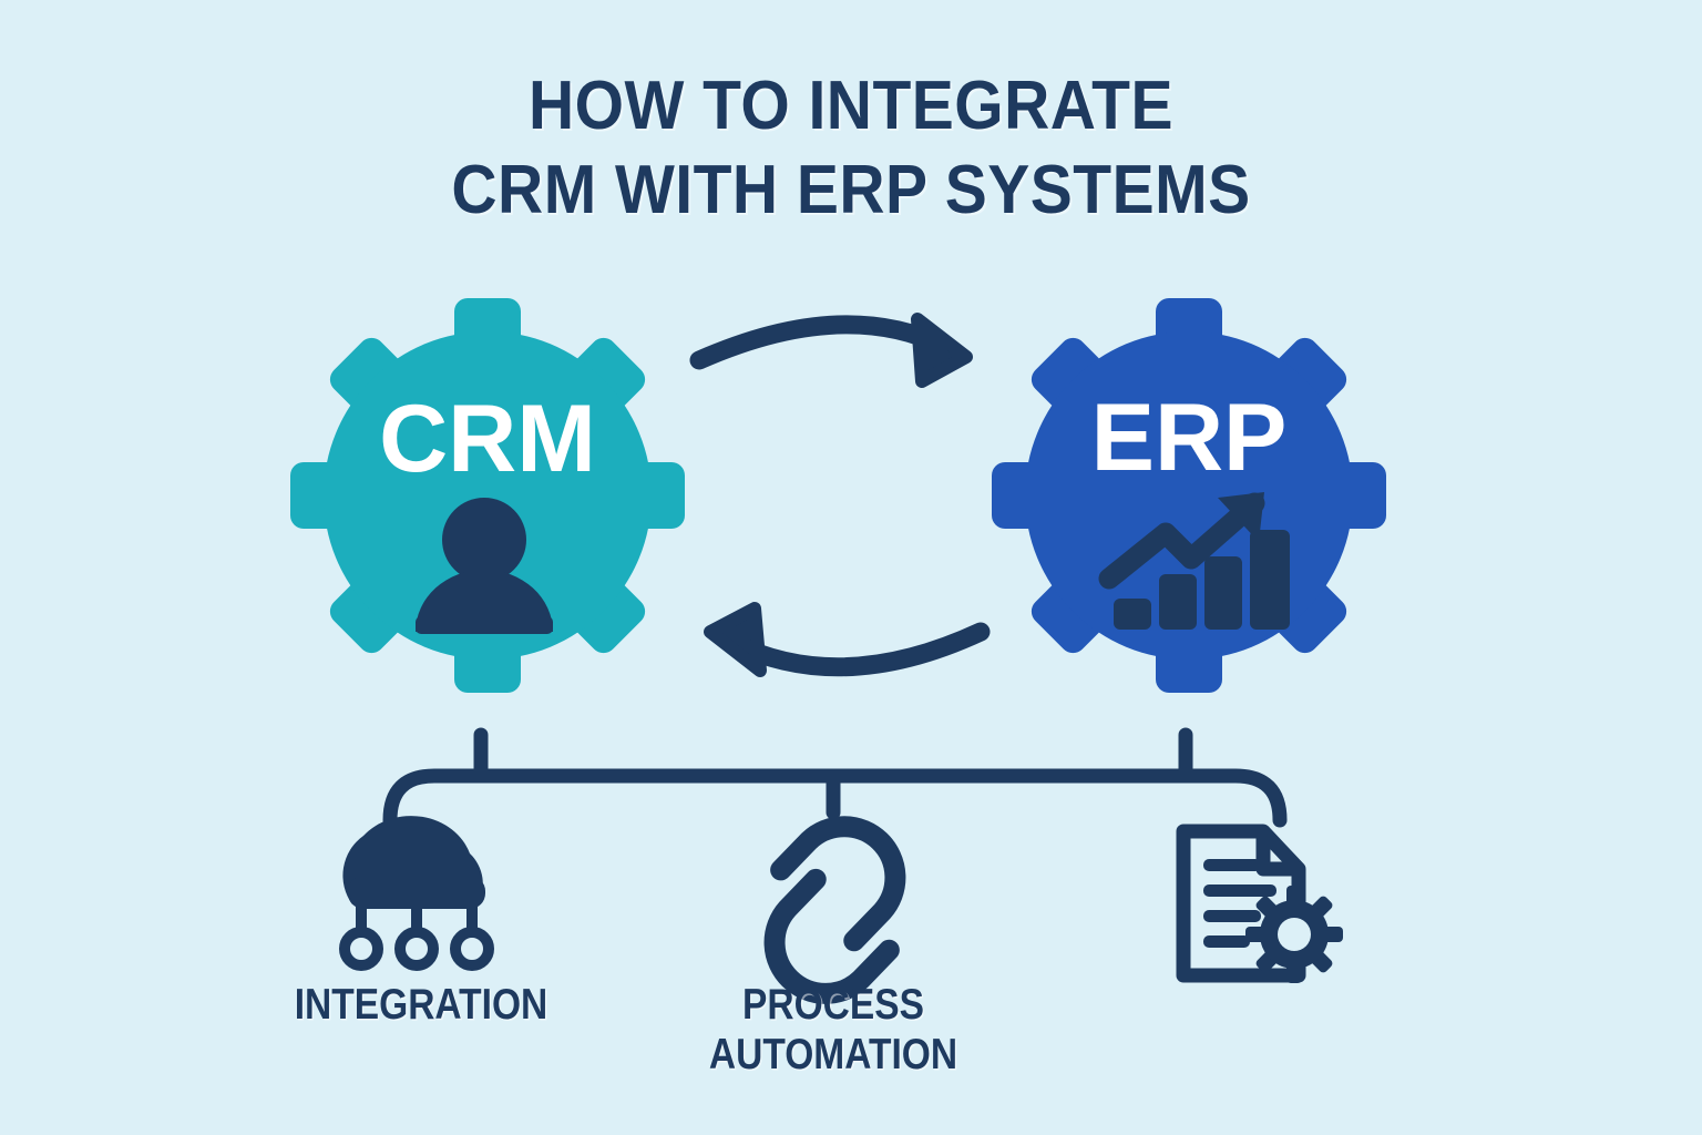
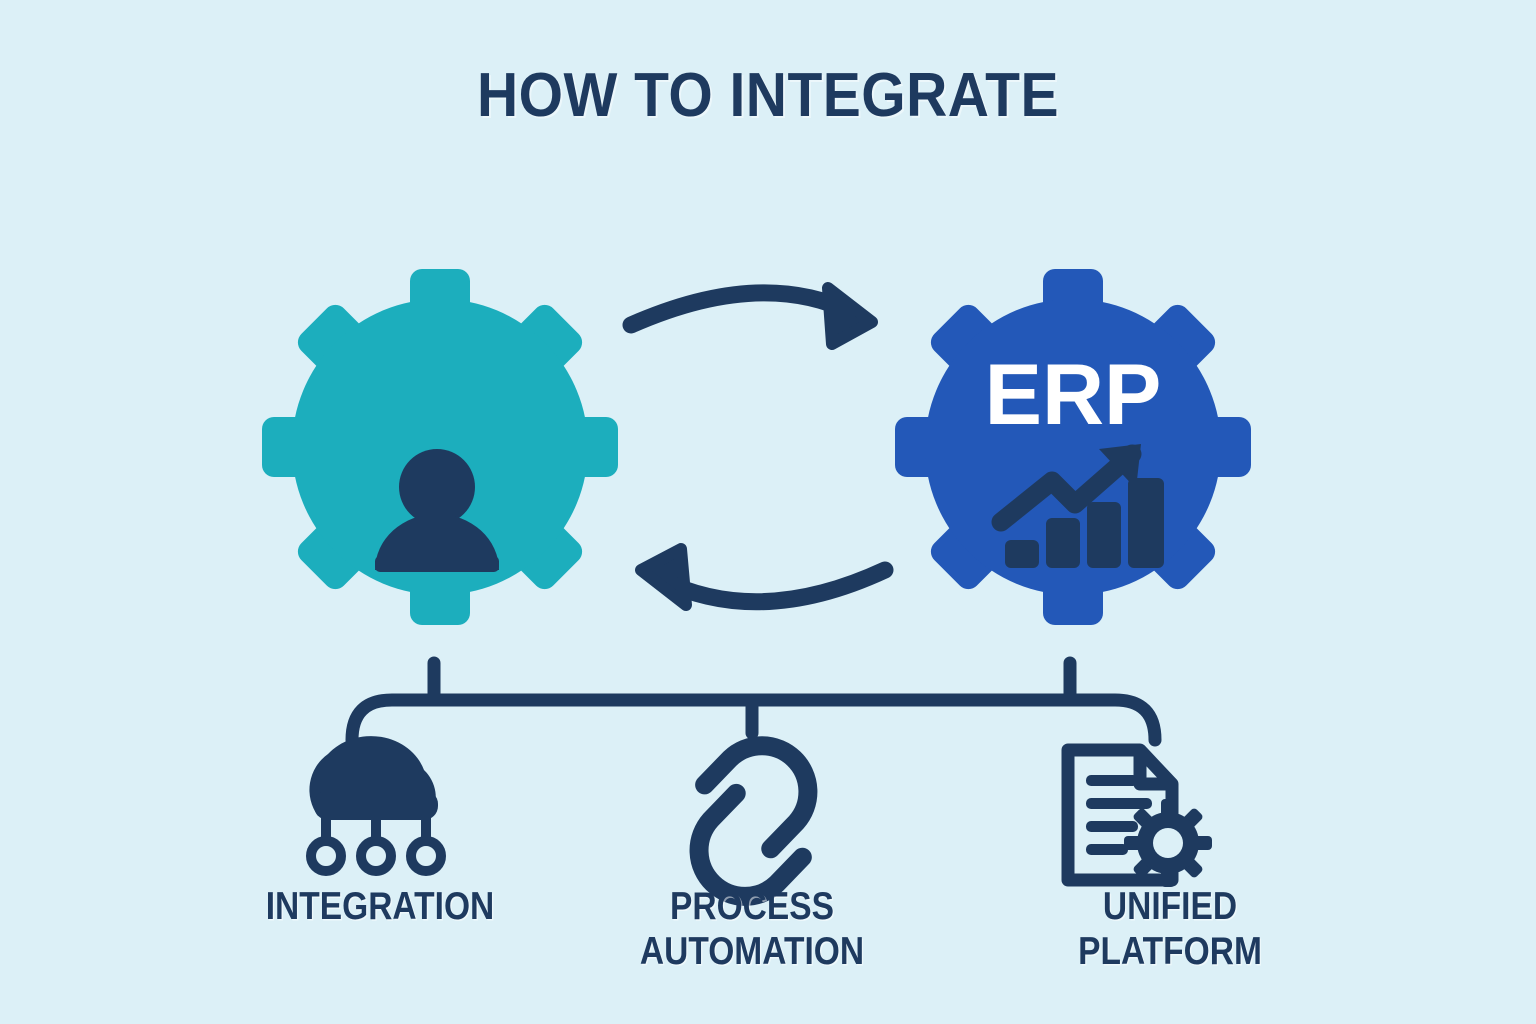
  HOW TO INTEGRATE
- CRM WITH ERP SYSTEMS
- CRM
  ERP
  INTEGRATION
  PROCESS
  AUTOMATION
+ UNIFIED
+ PLATFORM
